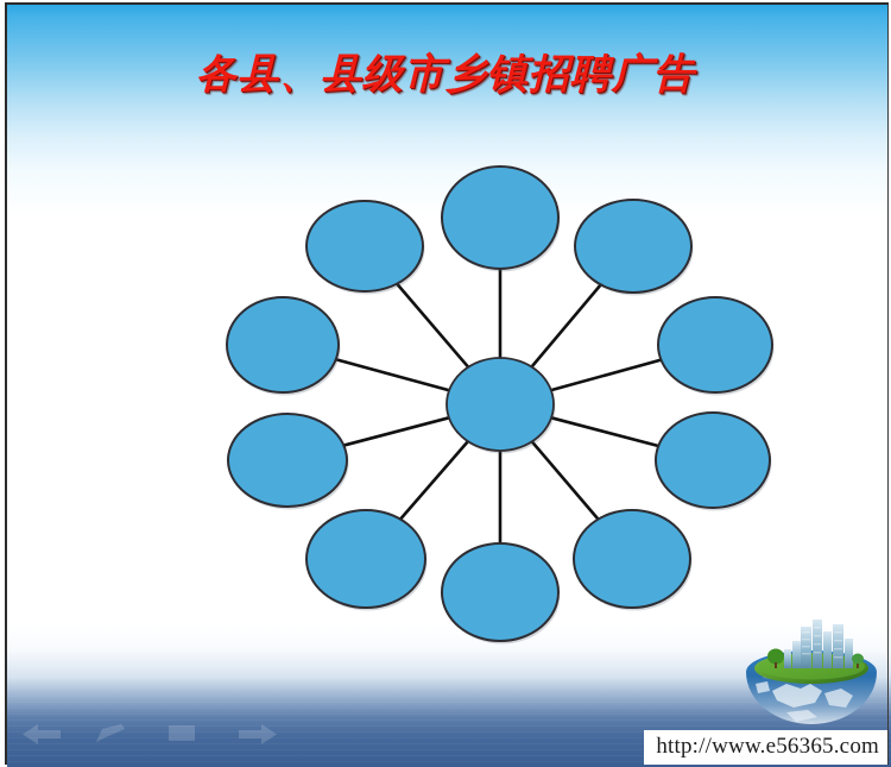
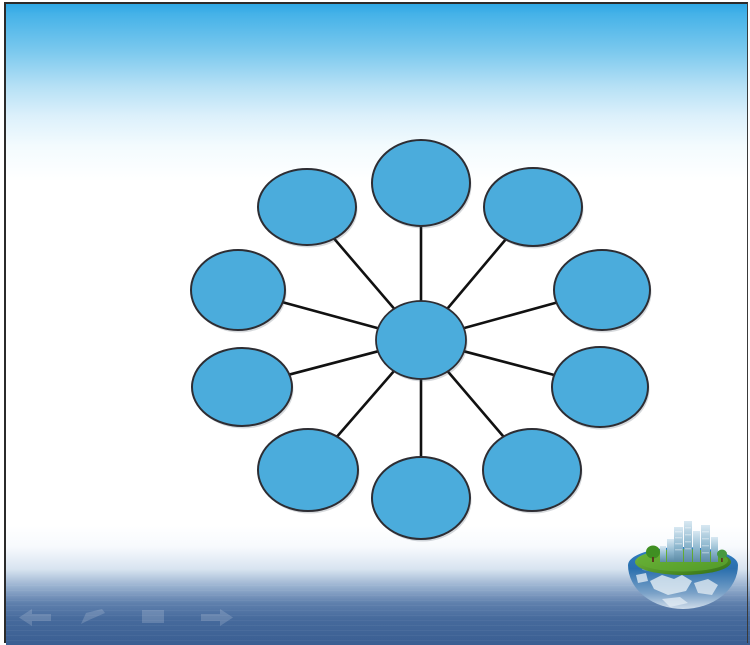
- 各县、县级市乡镇招聘广告
- http://www.e56365.com
